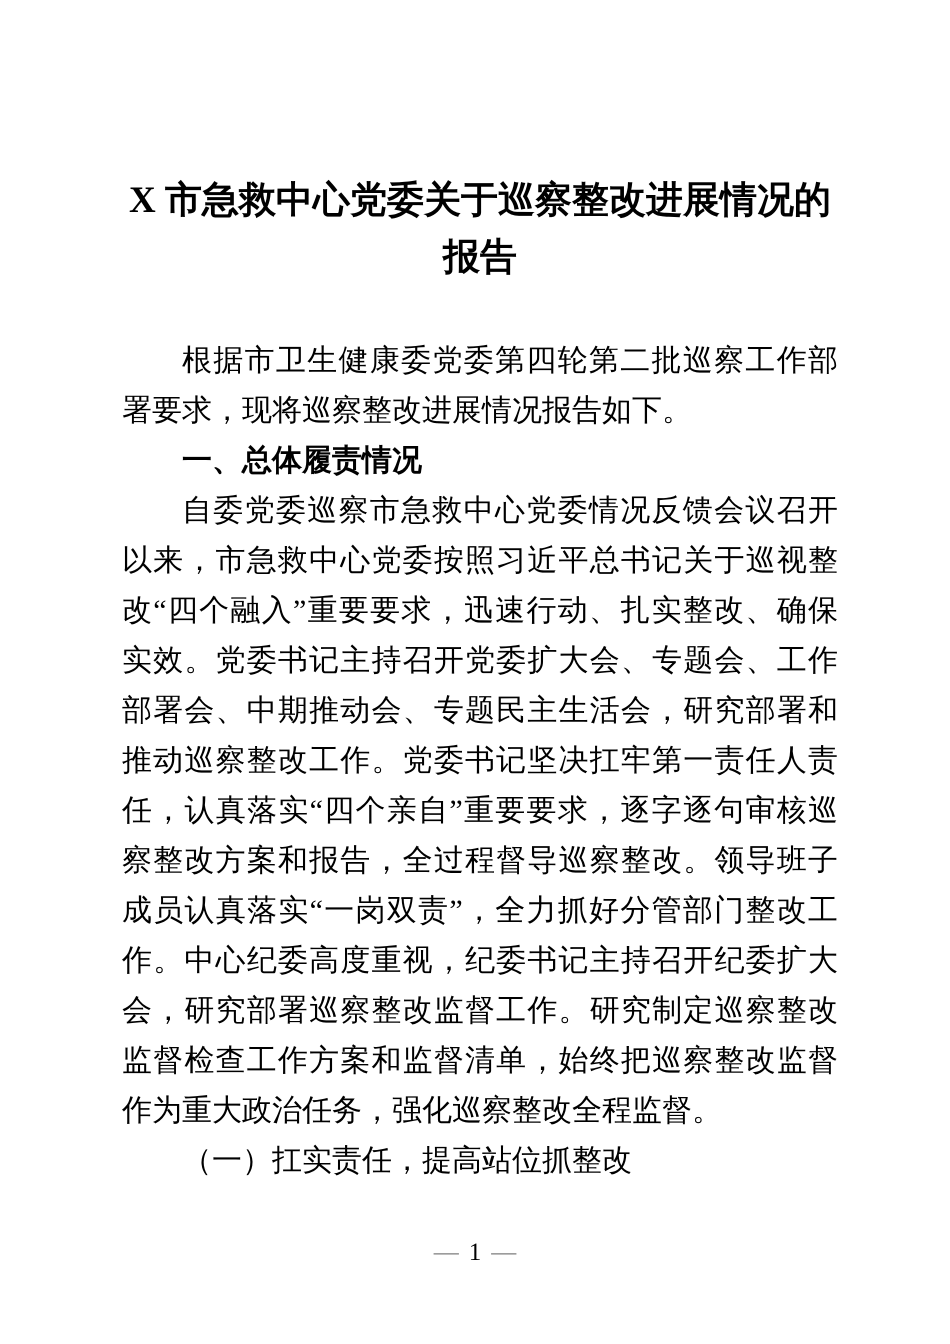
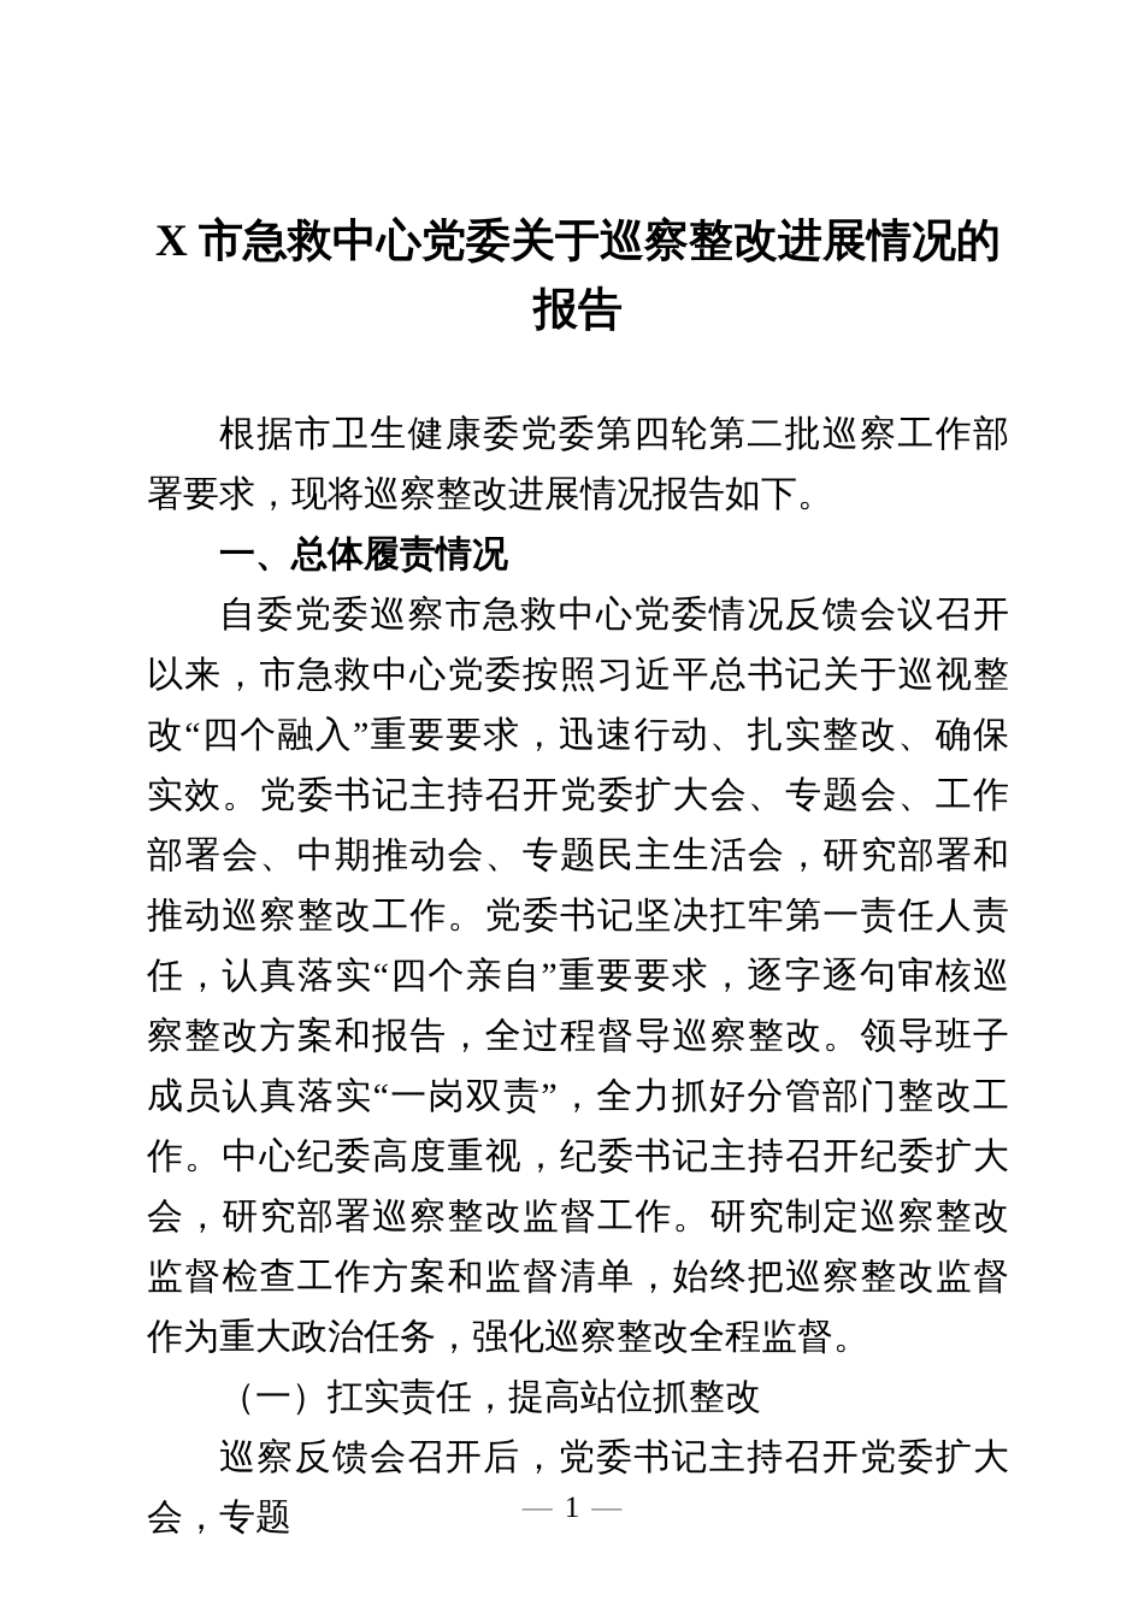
  X 市急救中心党委关于巡察整改进展情况的报告
  根据市卫生健康委党委第四轮第二批巡察工作部署要求，现将巡察整改进展情况报告如下。
  一、总体履责情况
  自委党委巡察市急救中心党委情况反馈会议召开以来，市急救中心党委按照习近平总书记关于巡视整改“四个融入”重要要求，迅速行动、扎实整改、确保实效。党委书记主持召开党委扩大会、专题会、工作部署会、中期推动会、专题民主生活会，研究部署和推动巡察整改工作。党委书记坚决扛牢第一责任人责任，认真落实“四个亲自”重要要求，逐字逐句审核巡察整改方案和报告，全过程督导巡察整改。领导班子成员认真落实“一岗双责”，全力抓好分管部门整改工作。中心纪委高度重视，纪委书记主持召开纪委扩大会，研究部署巡察整改监督工作。研究制定巡察整改监督检查工作方案和监督清单，始终把巡察整改监督作为重大政治任务，强化巡察整改全程监督。
  （一）扛实责任，提高站位抓整改
+ 巡察反馈会召开后，党委书记主持召开党委扩大会，专题
  — 1 —
